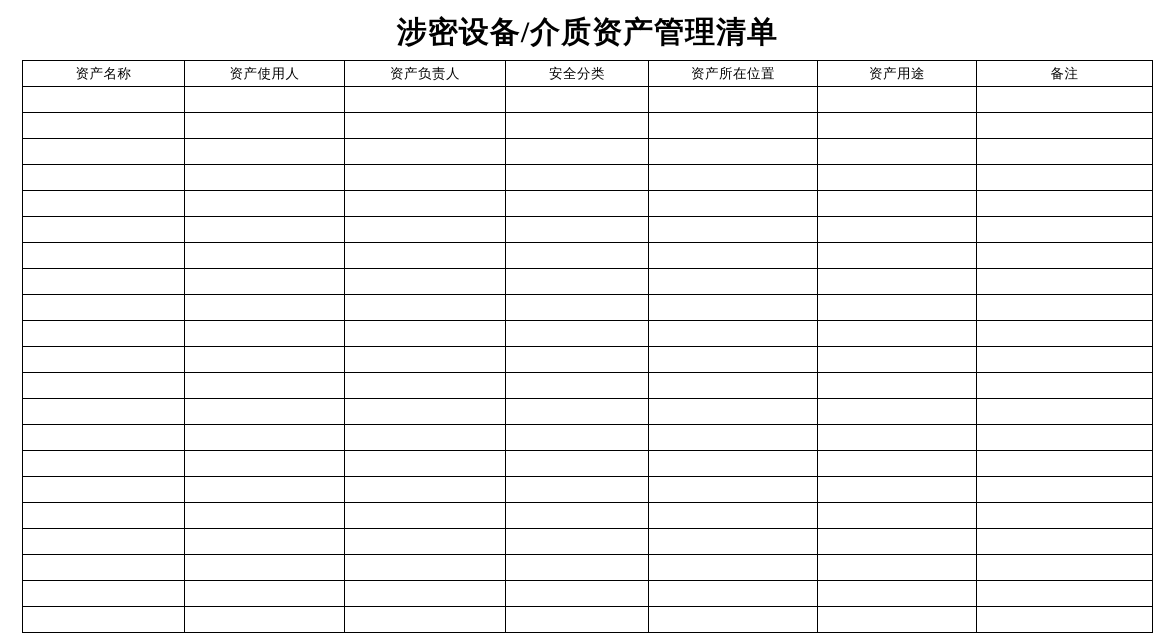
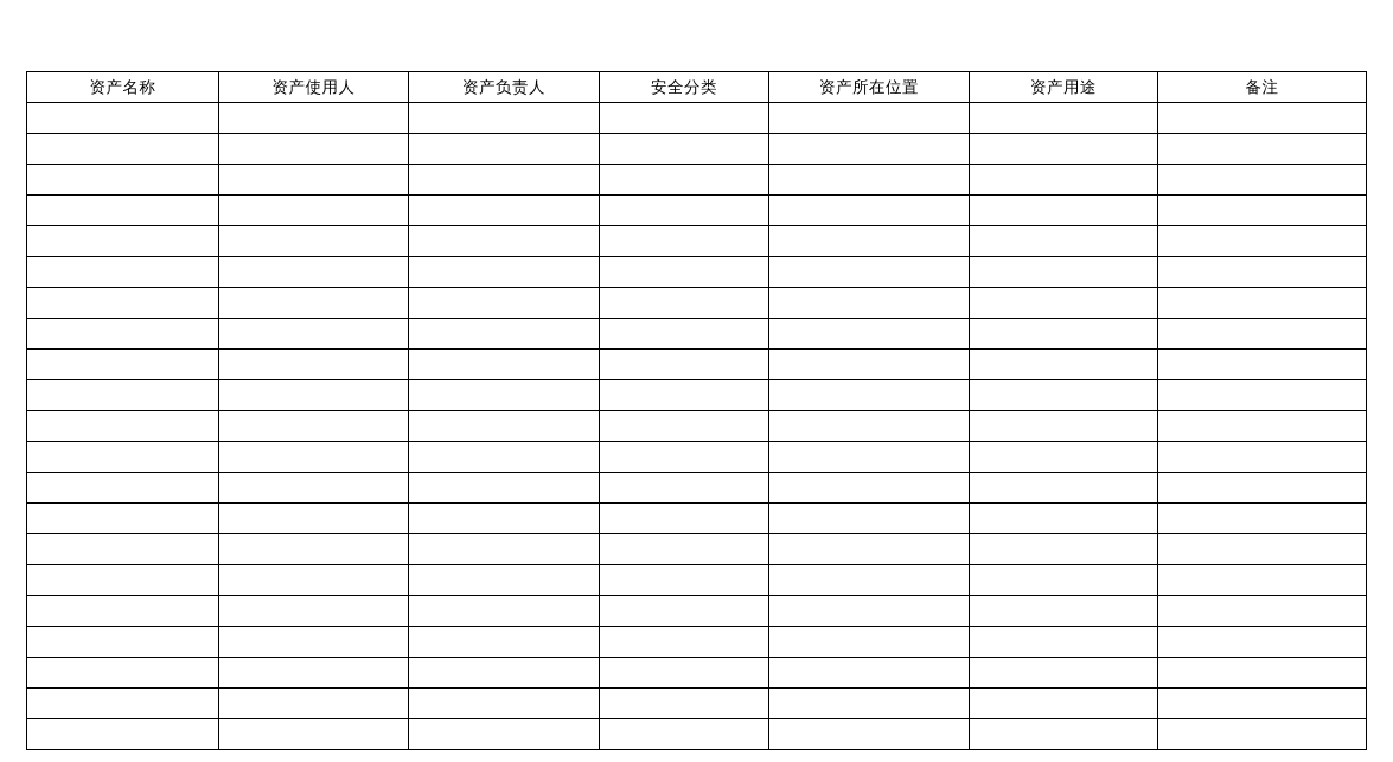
- 涉密设备/介质资产管理清单
  资产名称	资产使用人	资产负责人	安全分类	资产所在位置	资产用途	备注
